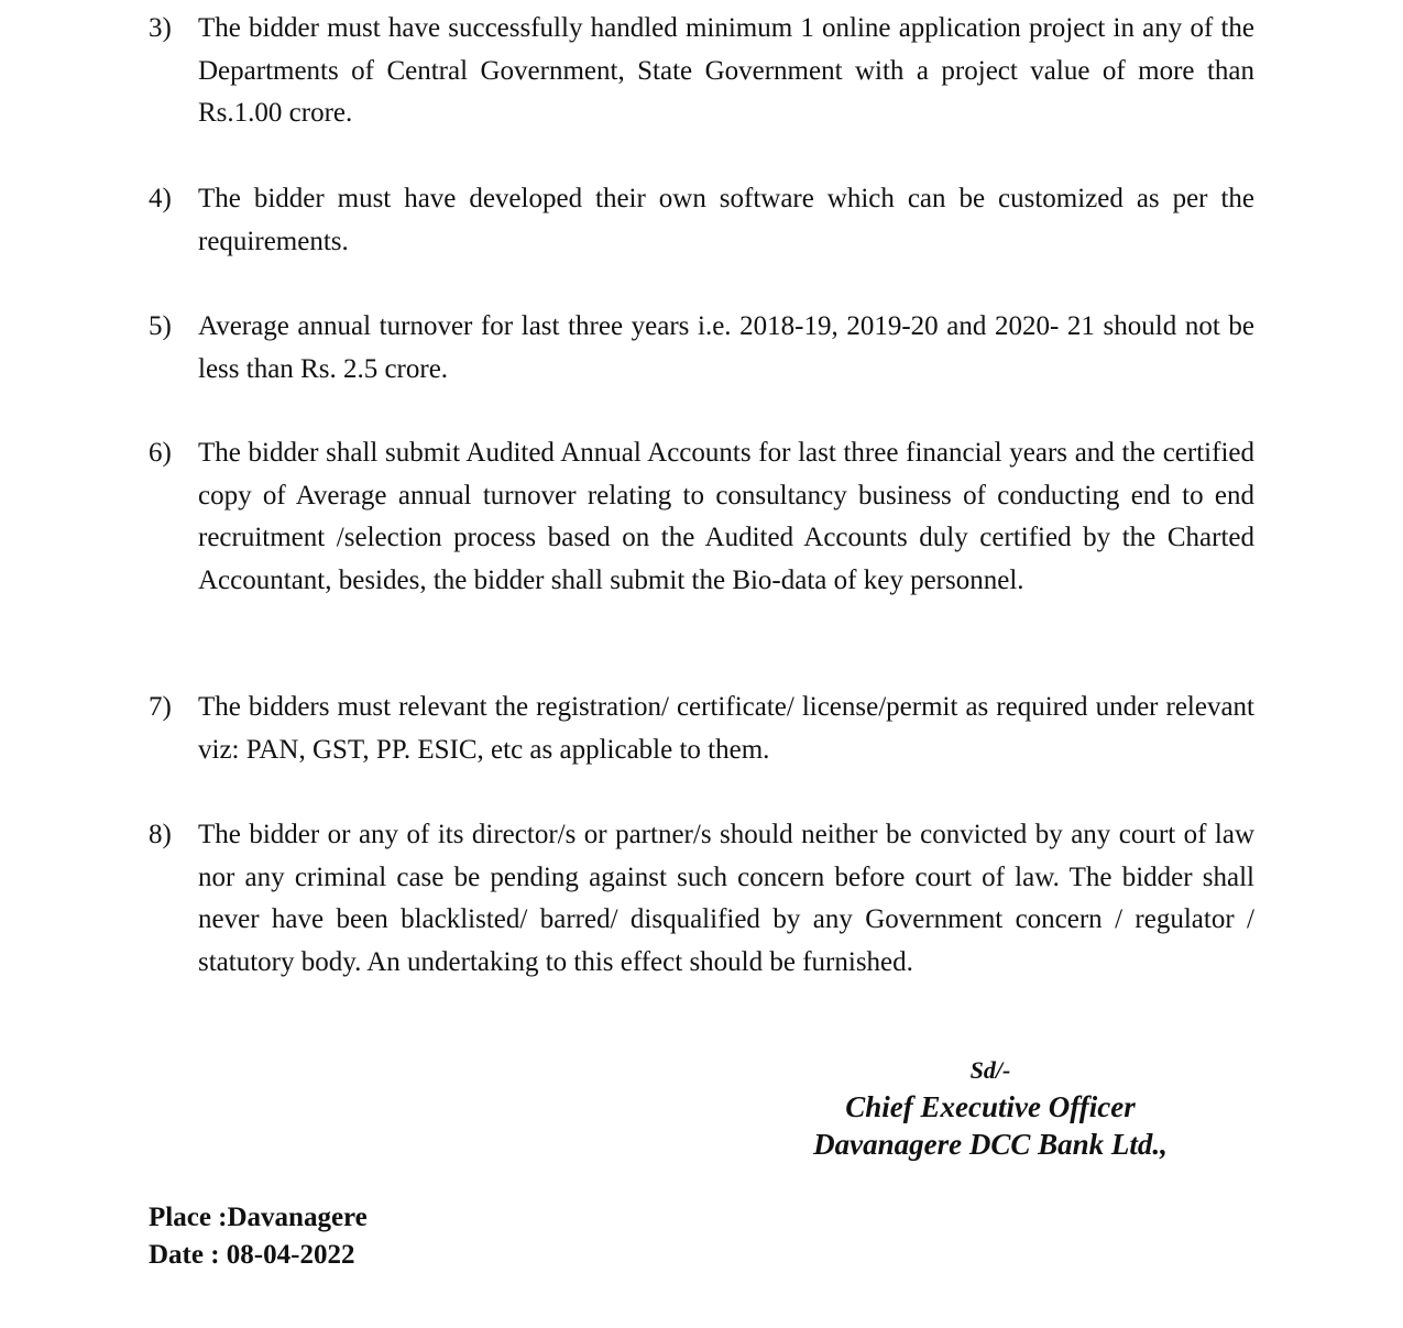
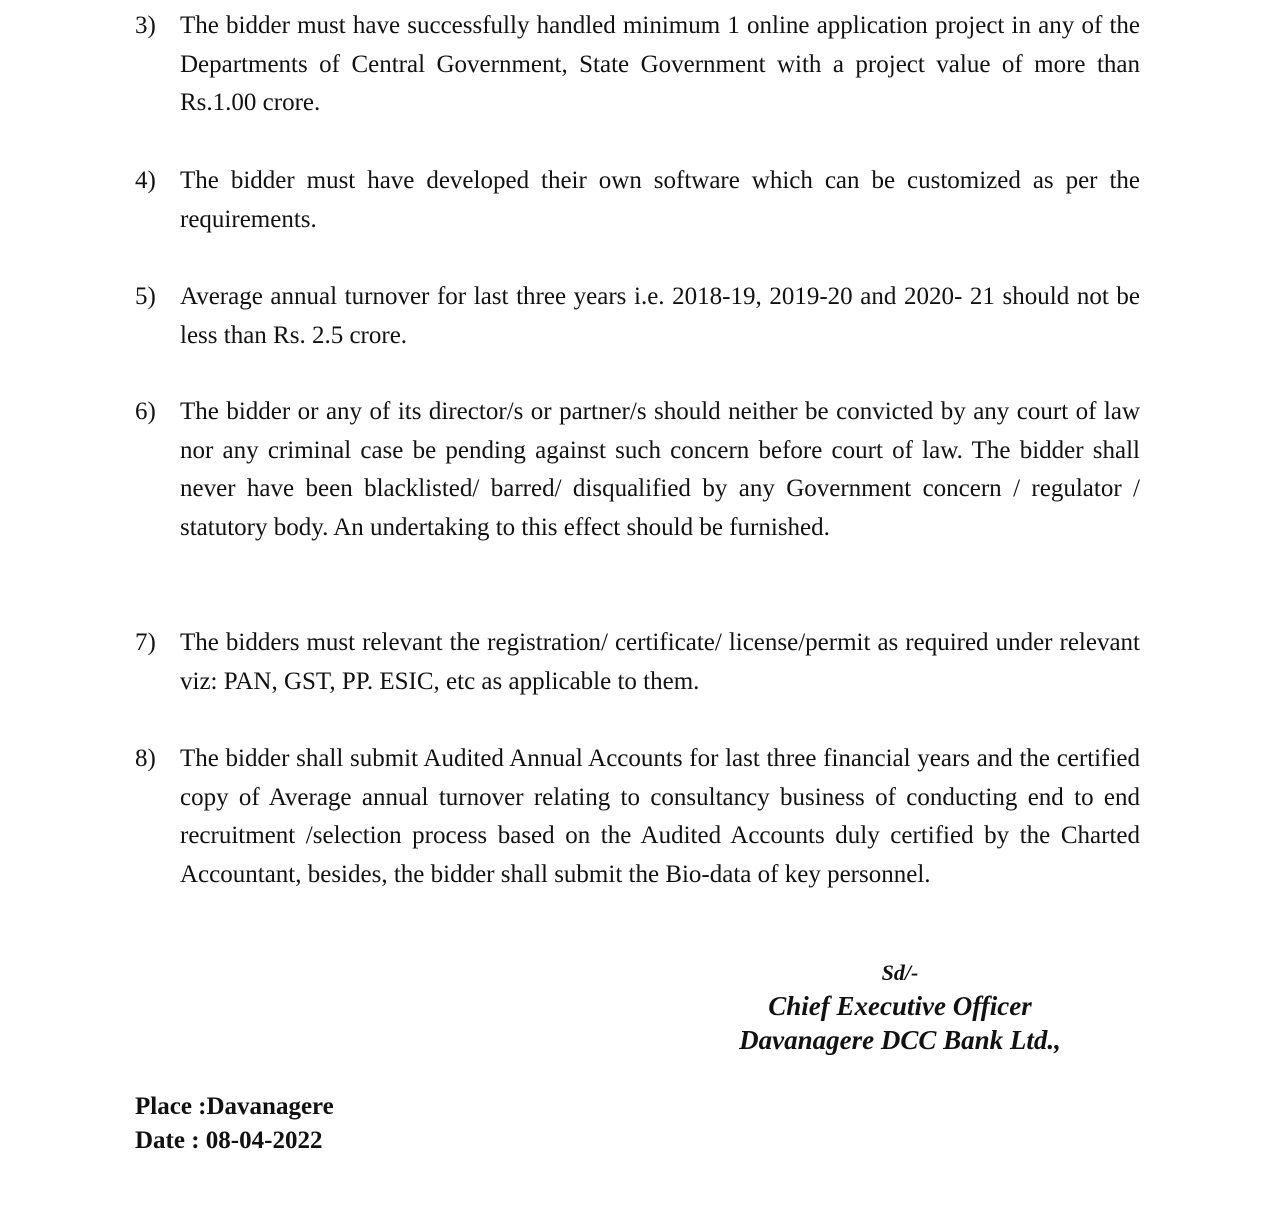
  3)
  The bidder must have successfully handled minimum 1 online application project in any of the Departments of Central Government, State Government with a project value of more than Rs.1.00 crore.
  4)
  The bidder must have developed their own software which can be customized as per the requirements.
  5)
  Average annual turnover for last three years i.e. 2018-19, 2019-20 and 2020- 21 should not be less than Rs. 2.5 crore.
  6)
- The bidder shall submit Audited Annual Accounts for last three financial years and the certified copy of Average annual turnover relating to consultancy business of conducting end to end recruitment /selection process based on the Audited Accounts duly certified by the Charted Accountant, besides, the bidder shall submit the Bio-data of key personnel.
+ The bidder or any of its director/s or partner/s should neither be convicted by any court of law nor any criminal case be pending against such concern before court of law. The bidder shall never have been blacklisted/ barred/ disqualified by any Government concern / regulator / statutory body. An undertaking to this effect should be furnished.
  7)
  The bidders must relevant the registration/ certificate/ license/permit as required under relevant viz: PAN, GST, PP. ESIC, etc as applicable to them.
  8)
- The bidder or any of its director/s or partner/s should neither be convicted by any court of law nor any criminal case be pending against such concern before court of law. The bidder shall never have been blacklisted/ barred/ disqualified by any Government concern / regulator / statutory body. An undertaking to this effect should be furnished.
+ The bidder shall submit Audited Annual Accounts for last three financial years and the certified copy of Average annual turnover relating to consultancy business of conducting end to end recruitment /selection process based on the Audited Accounts duly certified by the Charted Accountant, besides, the bidder shall submit the Bio-data of key personnel.
  Sd/-
  Chief Executive Officer
  Davanagere DCC Bank Ltd.,
  Place :Davanagere
  Date : 08-04-2022
